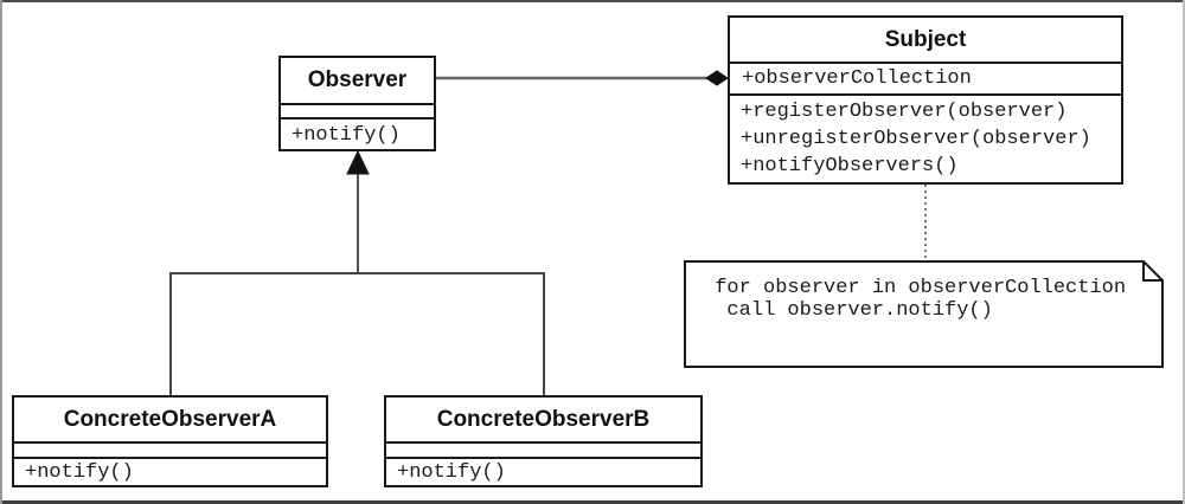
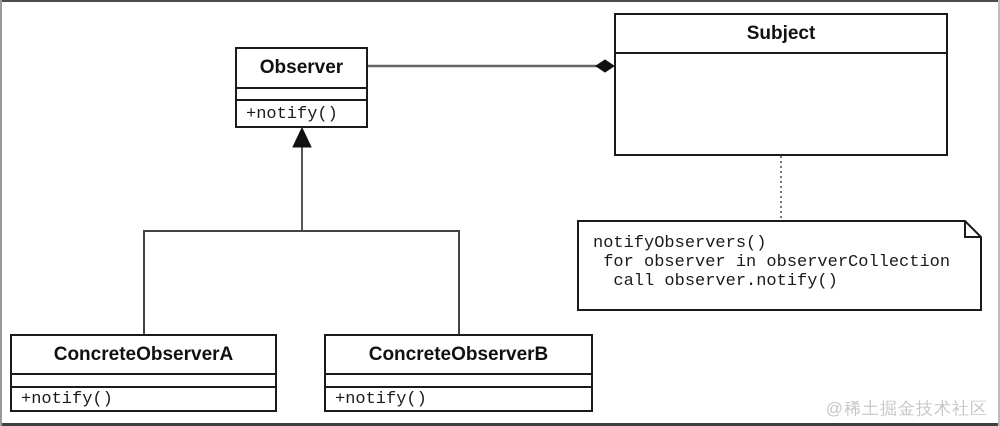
  Observer
  +notify()
  Subject
- +observerCollection
- +registerObserver(observer)
- +unregisterObserver(observer)
- +notifyObservers()
  ConcreteObserverA
  +notify()
  ConcreteObserverB
  +notify()
+ notifyObservers()
  for observer in observerCollection
  call observer.notify()
+ @稀土掘金技术社区
